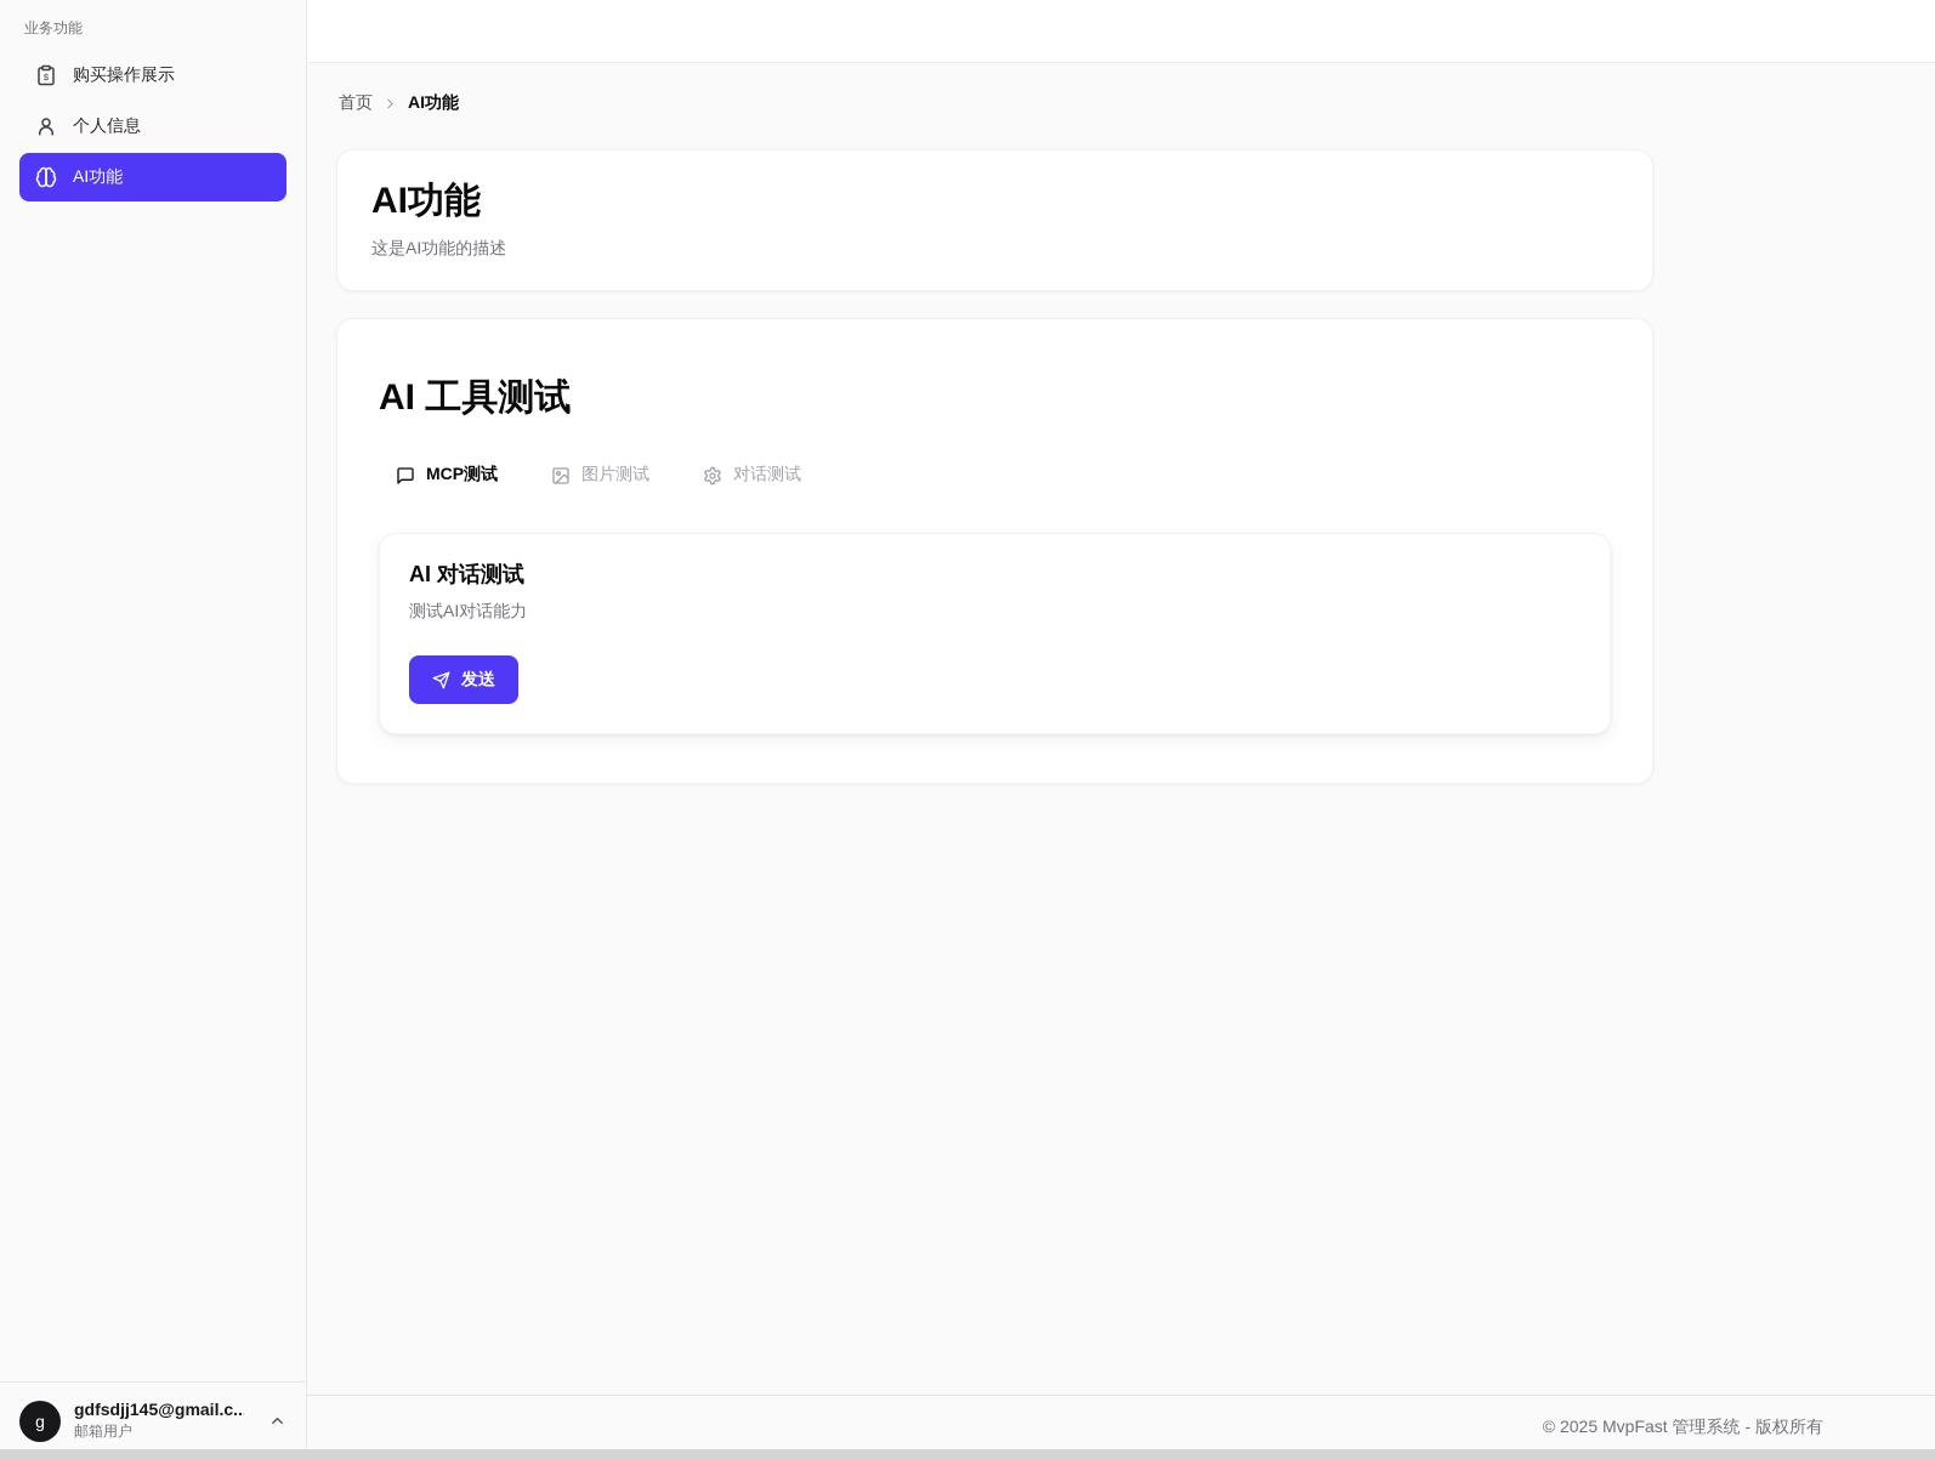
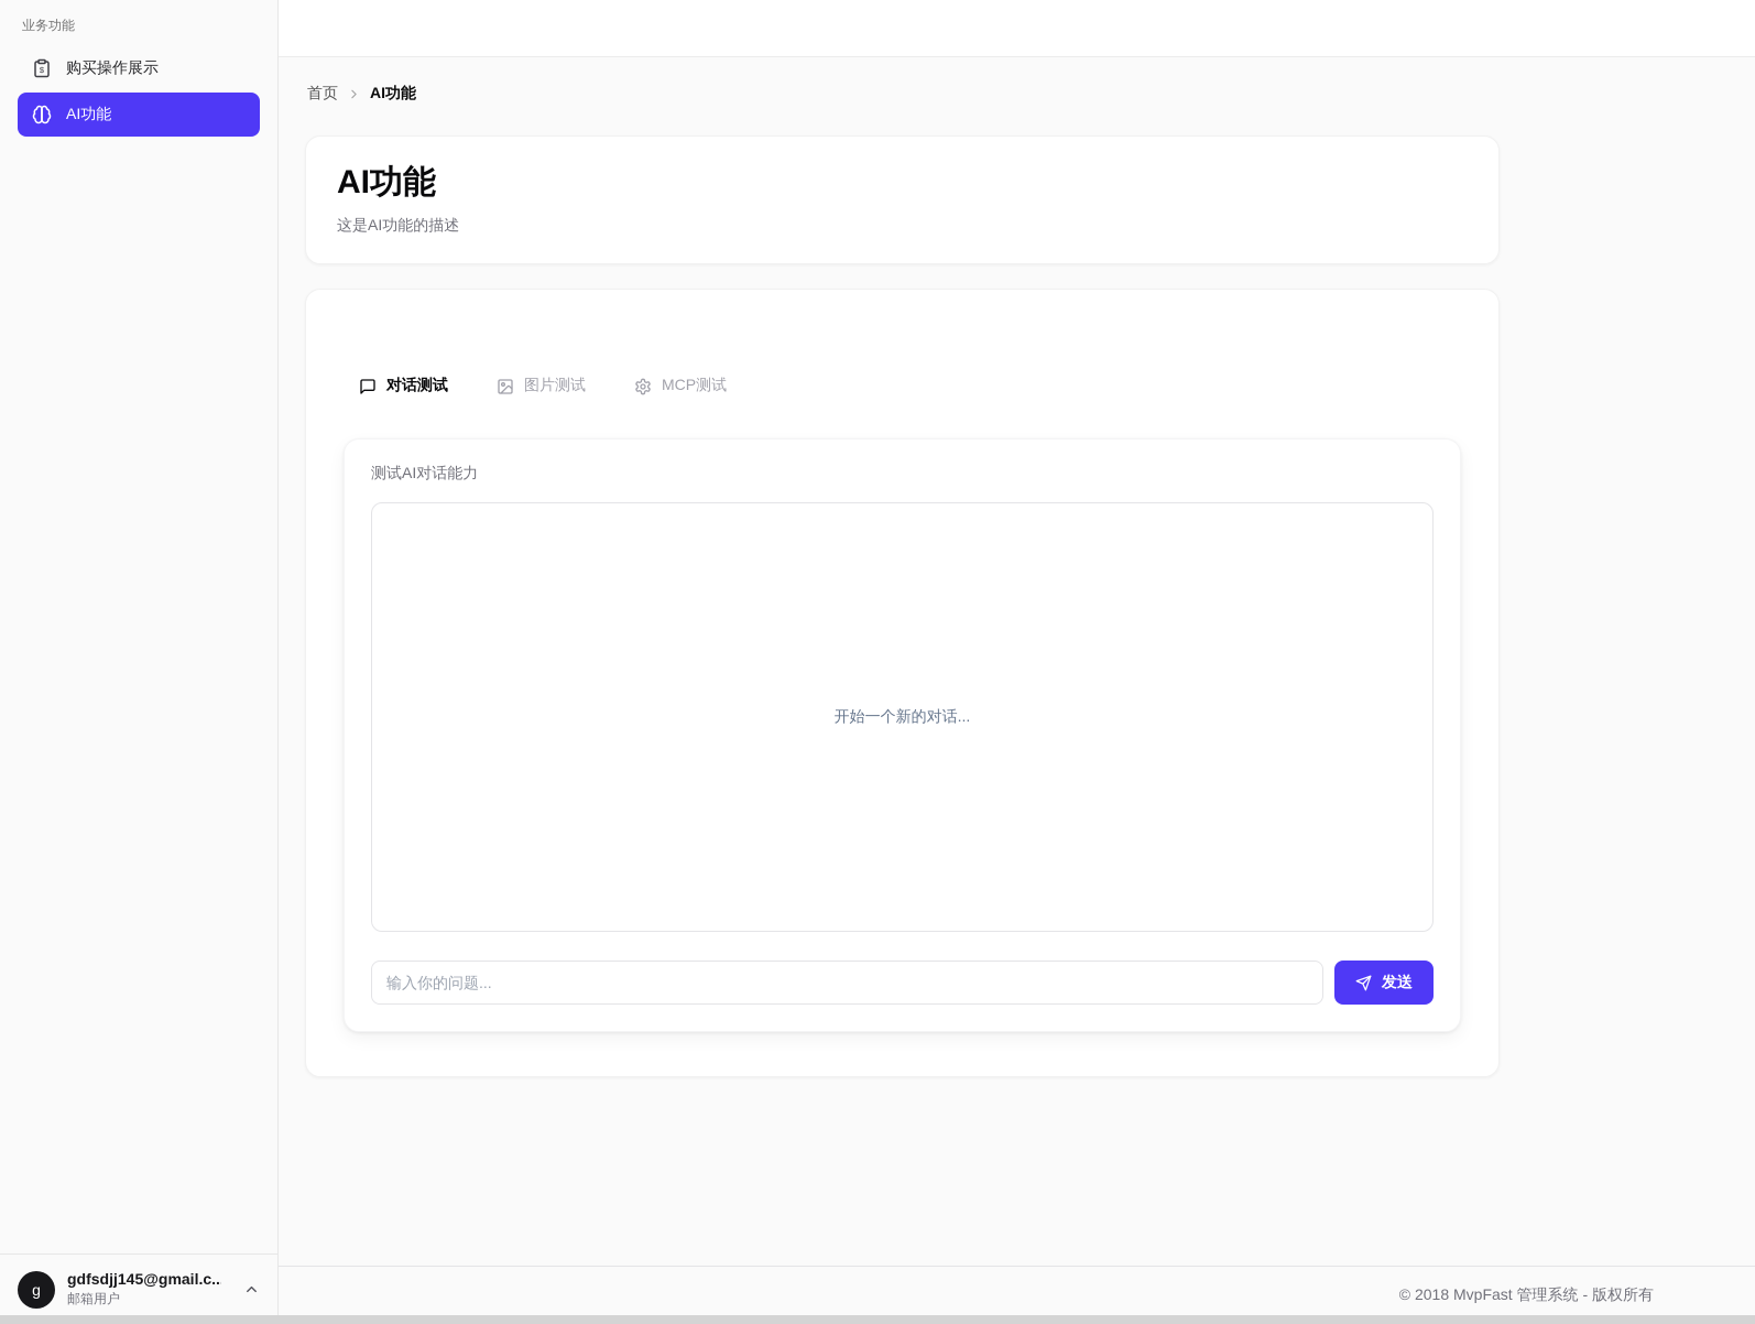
  业务功能
  $
  购买操作展示
- 个人信息
  AI功能
  g
  gdfsdjj145@gmail.c..
  邮箱用户
  首页
  AI功能
  AI功能
  这是AI功能的描述
- AI 工具测试
- MCP测试
+ 对话测试
  图片测试
- 对话测试
+ MCP测试
- AI 对话测试
  测试AI对话能力
+ 开始一个新的对话...
+ 输入你的问题...
  发送
- © 2025 MvpFast 管理系统 - 版权所有
+ © 2018 MvpFast 管理系统 - 版权所有
